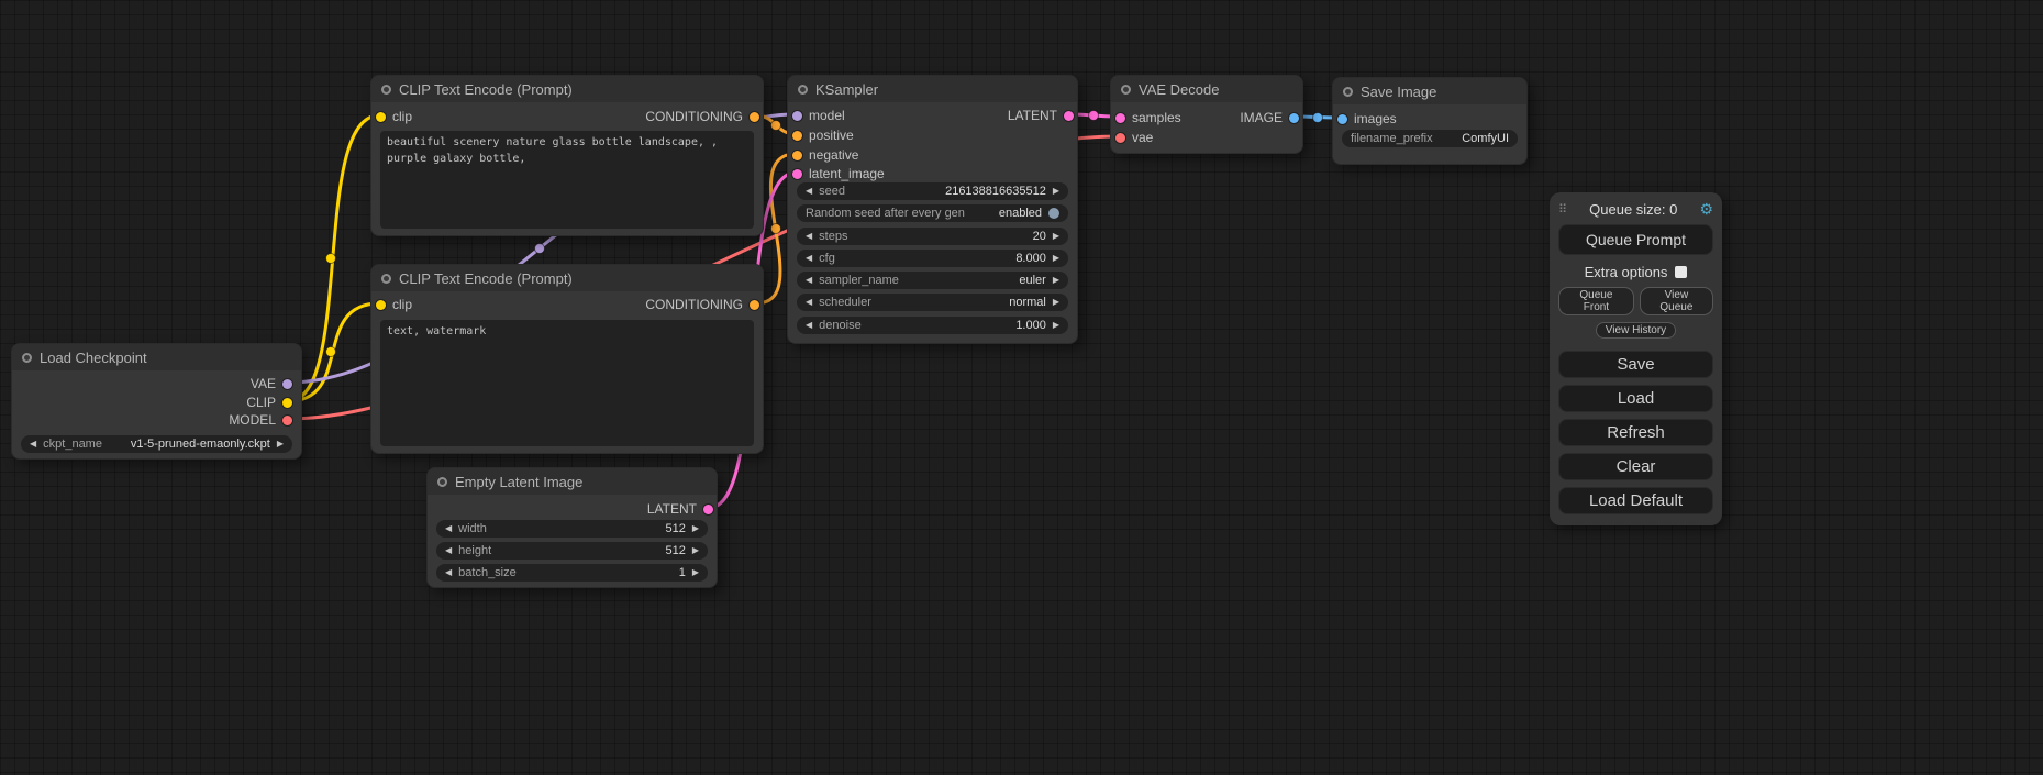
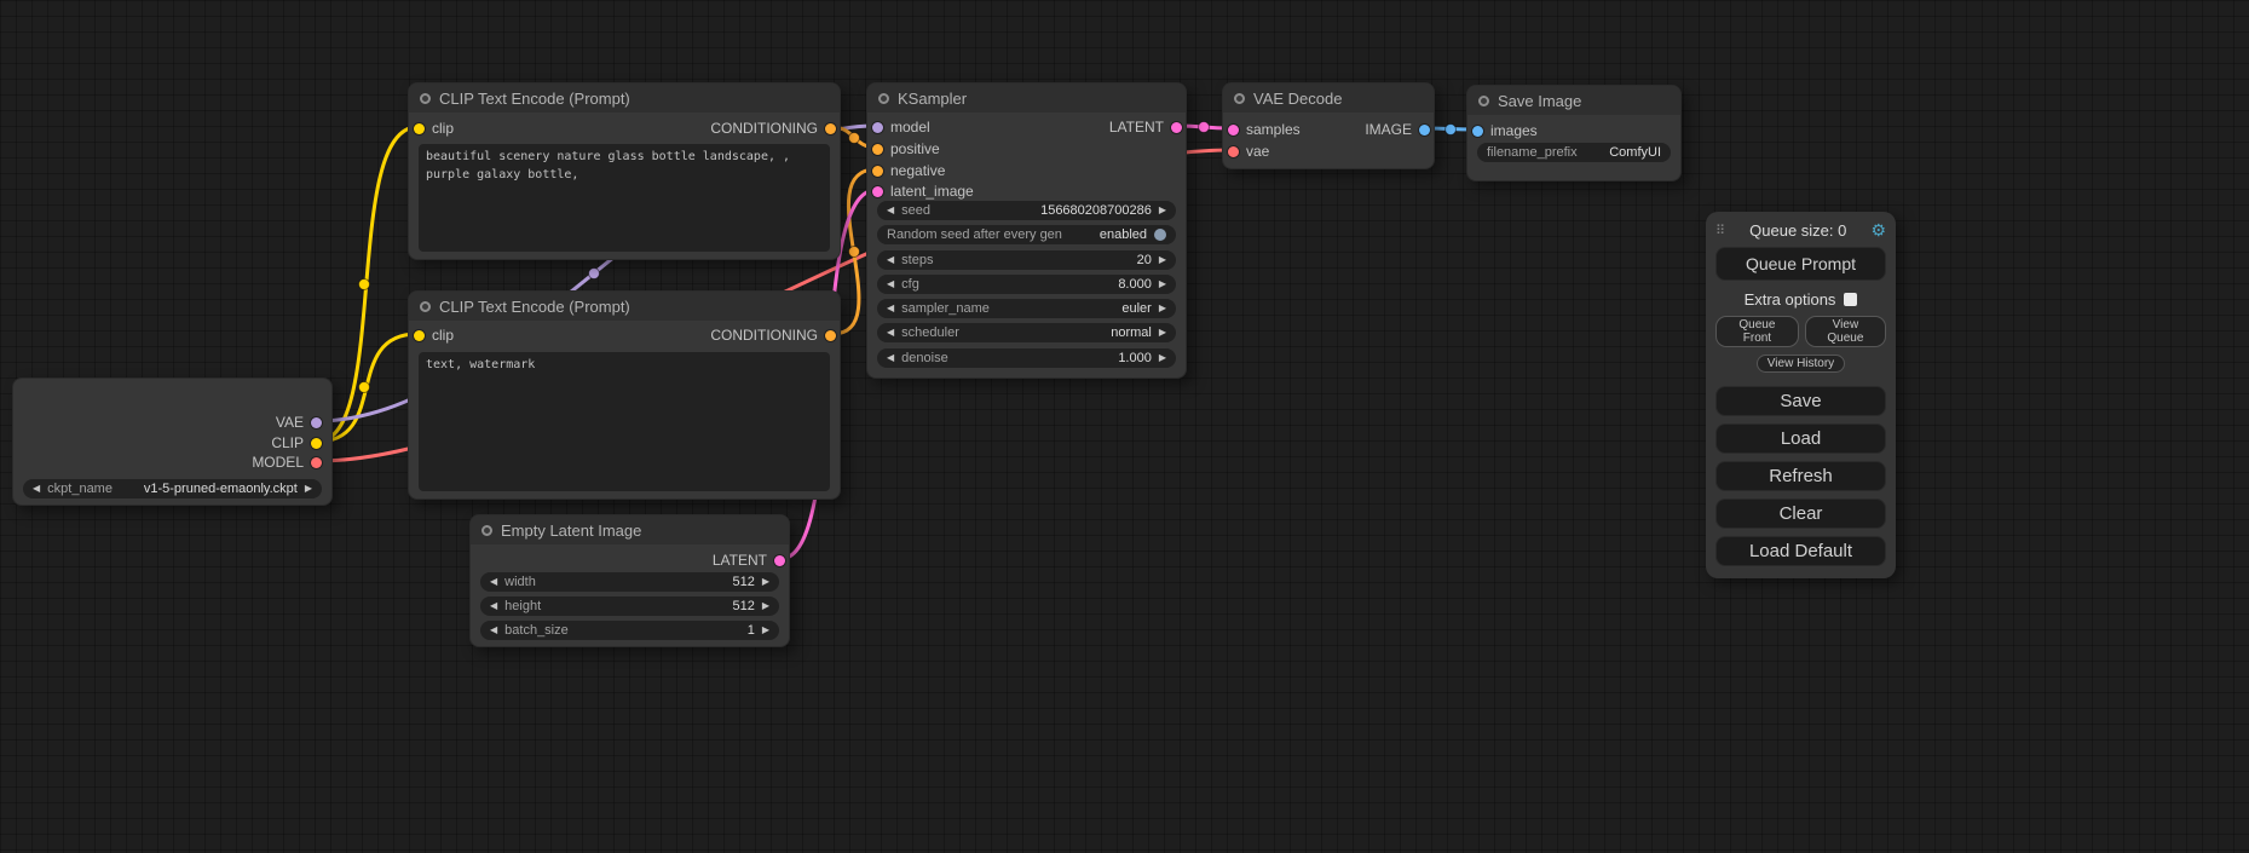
- Load Checkpoint
  VAE
  CLIP
  MODEL
  ◀
  ckpt_name
  v1-5-pruned-emaonly.ckpt
  ▶
  CLIP Text Encode (Prompt)
  clip
  CONDITIONING
  CLIP Text Encode (Prompt)
  clip
  CONDITIONING
  text, watermark
  Empty Latent Image
  LATENT
  ◀
  width
  512
  ▶
  ◀
  height
  512
  ▶
  ◀
  batch_size
  1
  ▶
  KSampler
  model
  positive
  negative
  latent_image
  LATENT
  ◀
  seed
- 216138816635512
+ 156680208700286
  ▶
  Random seed after every gen
  enabled
  ◀
  steps
  20
  ▶
  ◀
  cfg
  8.000
  ▶
  ◀
  sampler_name
  euler
  ▶
  ◀
  scheduler
  normal
  ▶
  ◀
  denoise
  1.000
  ▶
  VAE Decode
  samples
  vae
  IMAGE
  Save Image
  images
  filename_prefix
  ComfyUI
  ⠿
  Queue size: 0
  ⚙
  Queue Prompt
  Extra options
  Queue Front
  View Queue
  View History
  Save
  Load
  Refresh
  Clear
  Load Default
